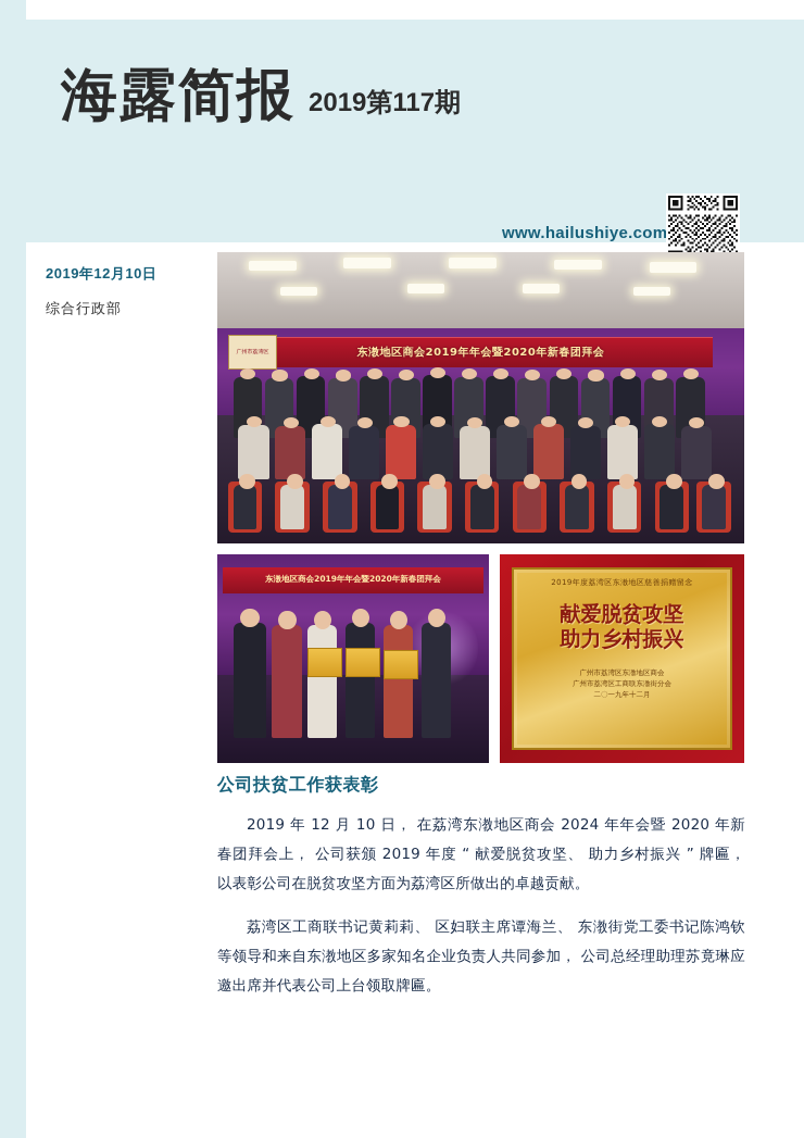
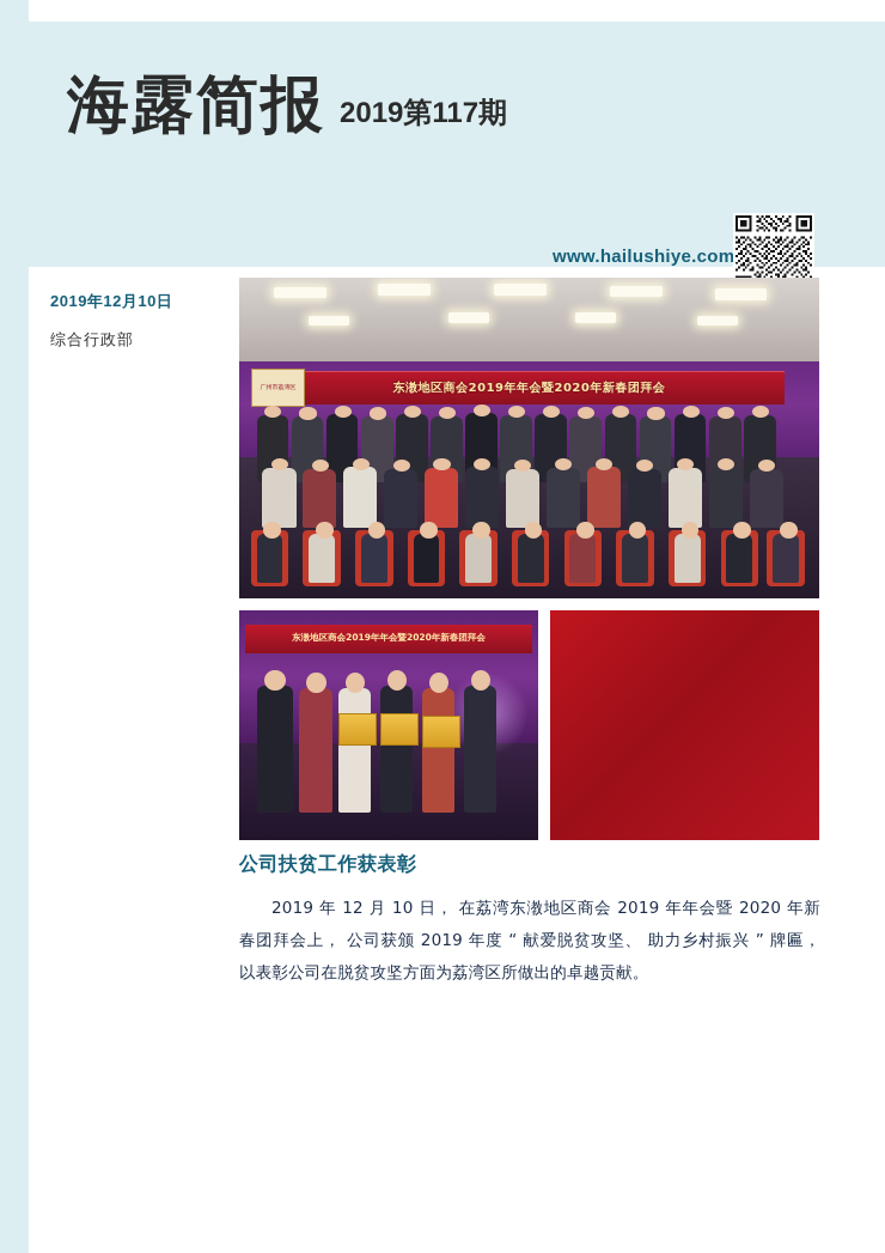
  海露简报
  2019第117期
  www.hailushiye.com
  2019年12月10日
  综合行政部
  东漖地区商会2019年年会暨2020年新春团拜会
  东漖地区商会2019年年会暨2020年新春团拜会
- 2019年度荔湾区东漖地区慈善捐赠留念
- 献爱脱贫攻坚
- 助力乡村振兴
- 广州市荔湾区东漖地区商会
- 广州市荔湾区工商联东漖街分会
- 二〇一九年十二月
  公司扶贫工作获表彰
- 2019 年 12 月 10 日， 在荔湾东漖地区商会 2024 年年会暨 2020 年新春团拜会上， 公司获颁 2019 年度 “ 献爱脱贫攻坚、 助力乡村振兴 ” 牌匾， 以表彰公司在脱贫攻坚方面为荔湾区所做出的卓越贡献。
+ 2019 年 12 月 10 日， 在荔湾东漖地区商会 2019 年年会暨 2020 年新春团拜会上， 公司获颁 2019 年度 “ 献爱脱贫攻坚、 助力乡村振兴 ” 牌匾， 以表彰公司在脱贫攻坚方面为荔湾区所做出的卓越贡献。
- 荔湾区工商联书记黄莉莉、 区妇联主席谭海兰、 东漖街党工委书记陈鸿钦等领导和来自东漖地区多家知名企业负责人共同参加， 公司总经理助理苏竟琳应邀出席并代表公司上台领取牌匾。
